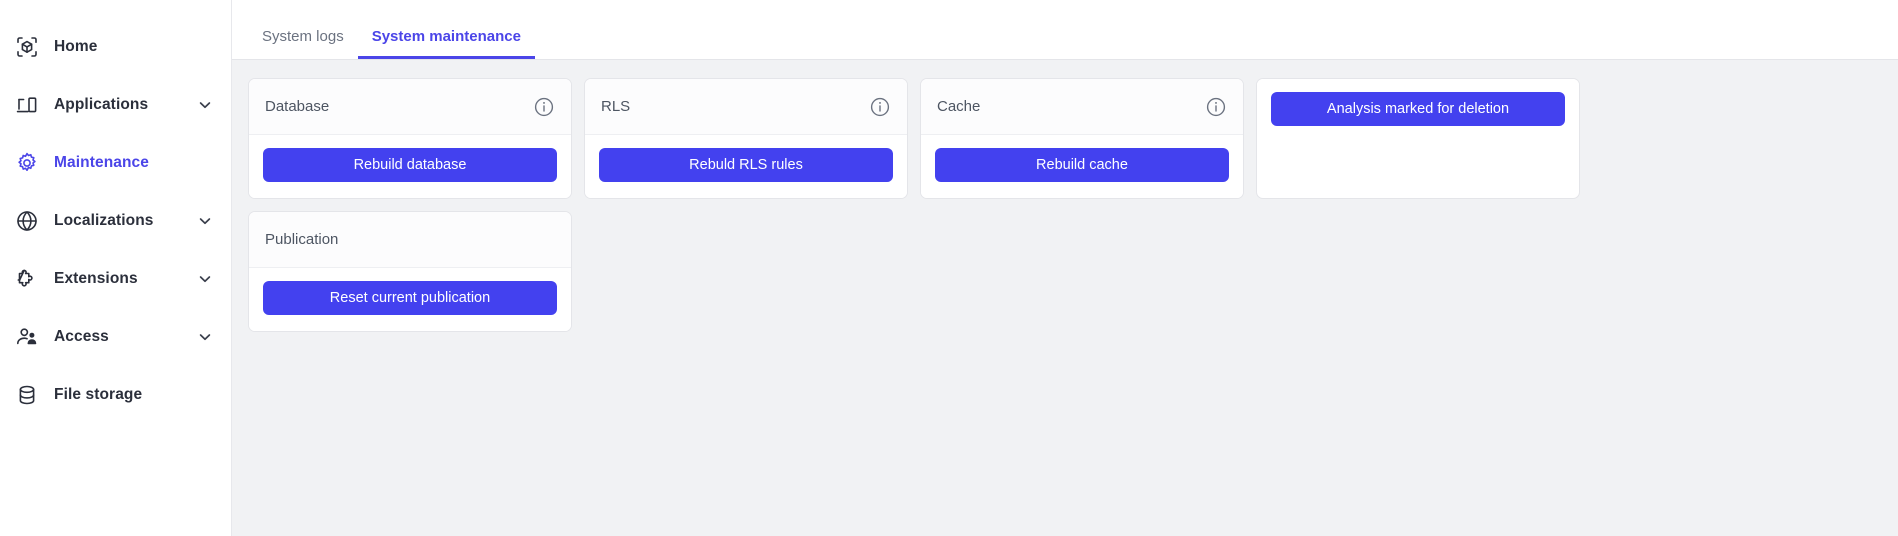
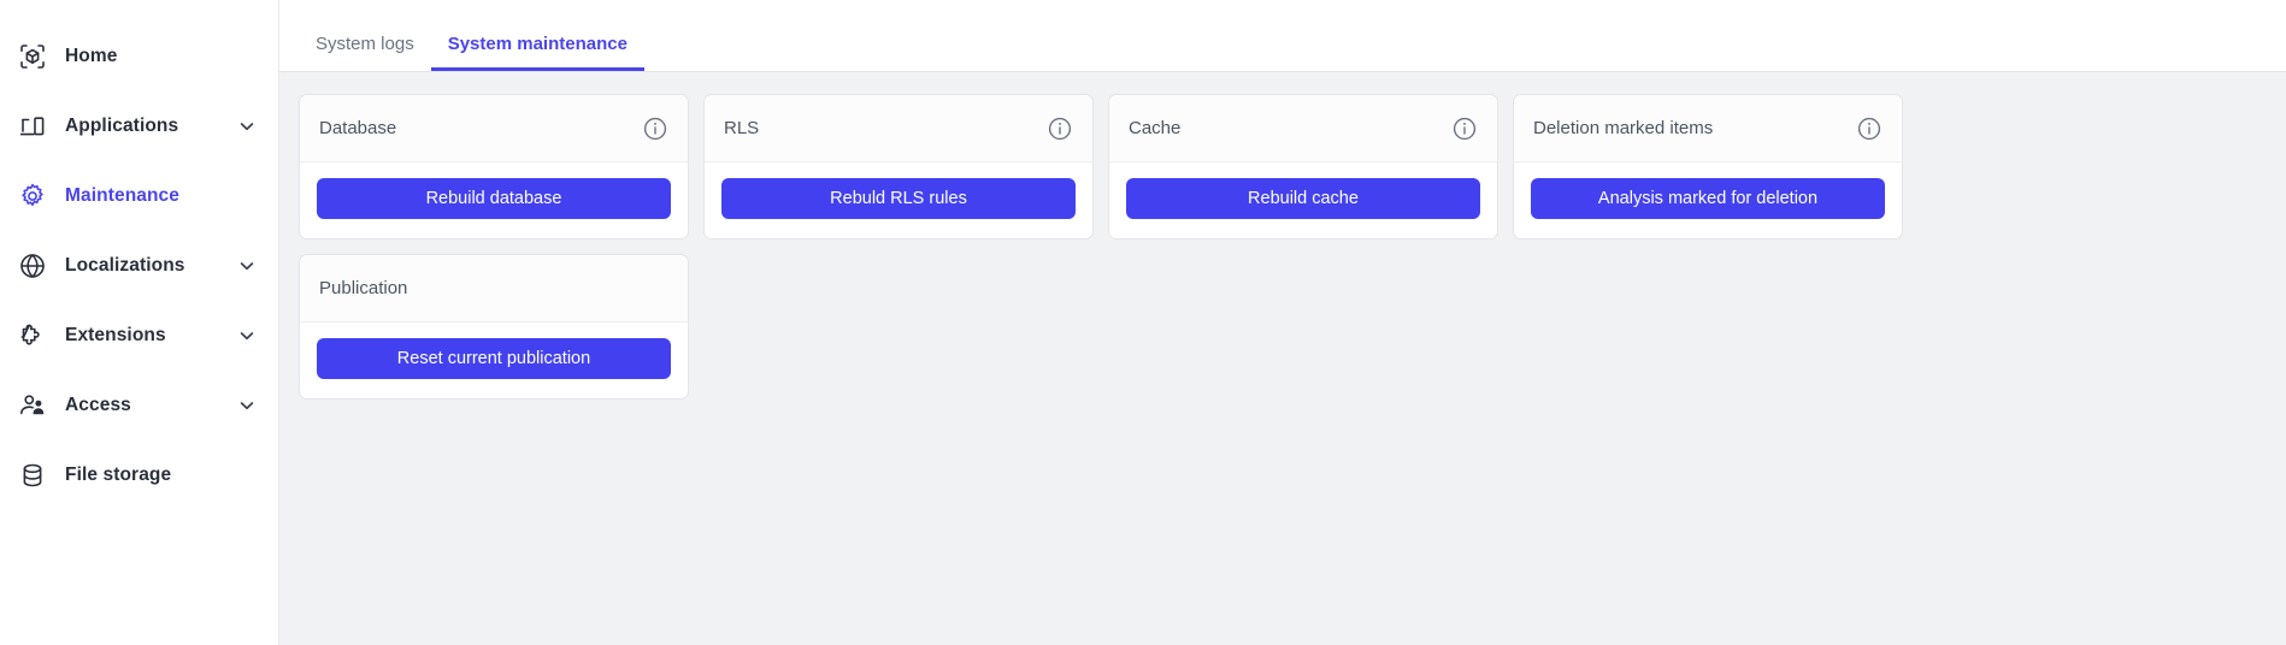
  Home
  Applications
  Maintenance
  Localizations
  Extensions
  Access
  File storage
  System logs
  System maintenance
  Database
  Rebuild database
  RLS
  Rebuld RLS rules
  Cache
  Rebuild cache
+ Deletion marked items
  Analysis marked for deletion
  Publication
  Reset current publication
